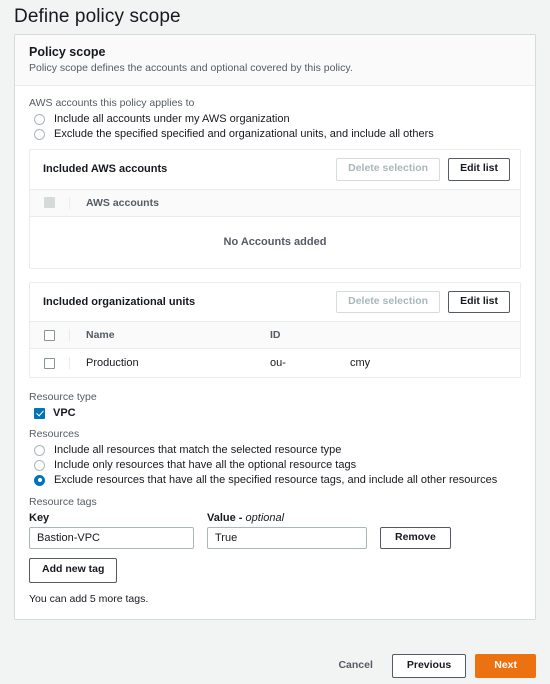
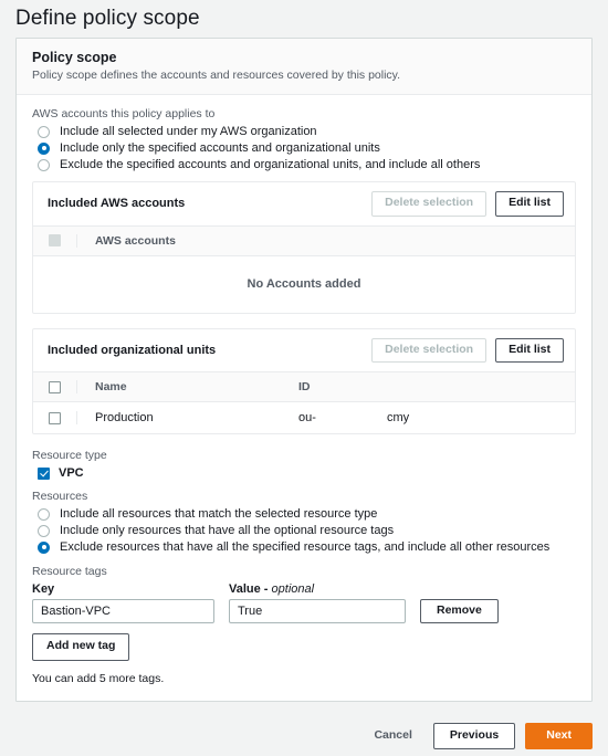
  Define policy scope
  Policy scope
- Policy scope defines the accounts and optional covered by this policy.
+ Policy scope defines the accounts and resources covered by this policy.
  AWS accounts this policy applies to
- Include all accounts under my AWS organization
+ Include all selected under my AWS organization
+ Include only the specified accounts and organizational units
- Exclude the specified specified and organizational units, and include all others
+ Exclude the specified accounts and organizational units, and include all others
  Included AWS accounts
  Delete selection
  Edit list
  AWS accounts
  No Accounts added
  Included organizational units
  Delete selection
  Edit list
  Name
  ID
  Production
  ou-
  cmy
  Resource type
  VPC
  Resources
  Include all resources that match the selected resource type
  Include only resources that have all the optional resource tags
  Exclude resources that have all the specified resource tags, and include all other resources
  Resource tags
  Key
  Bastion-VPC
  Value - optional
  True
  Remove
  Add new tag
  You can add 5 more tags.
  Cancel
  Previous
  Next
